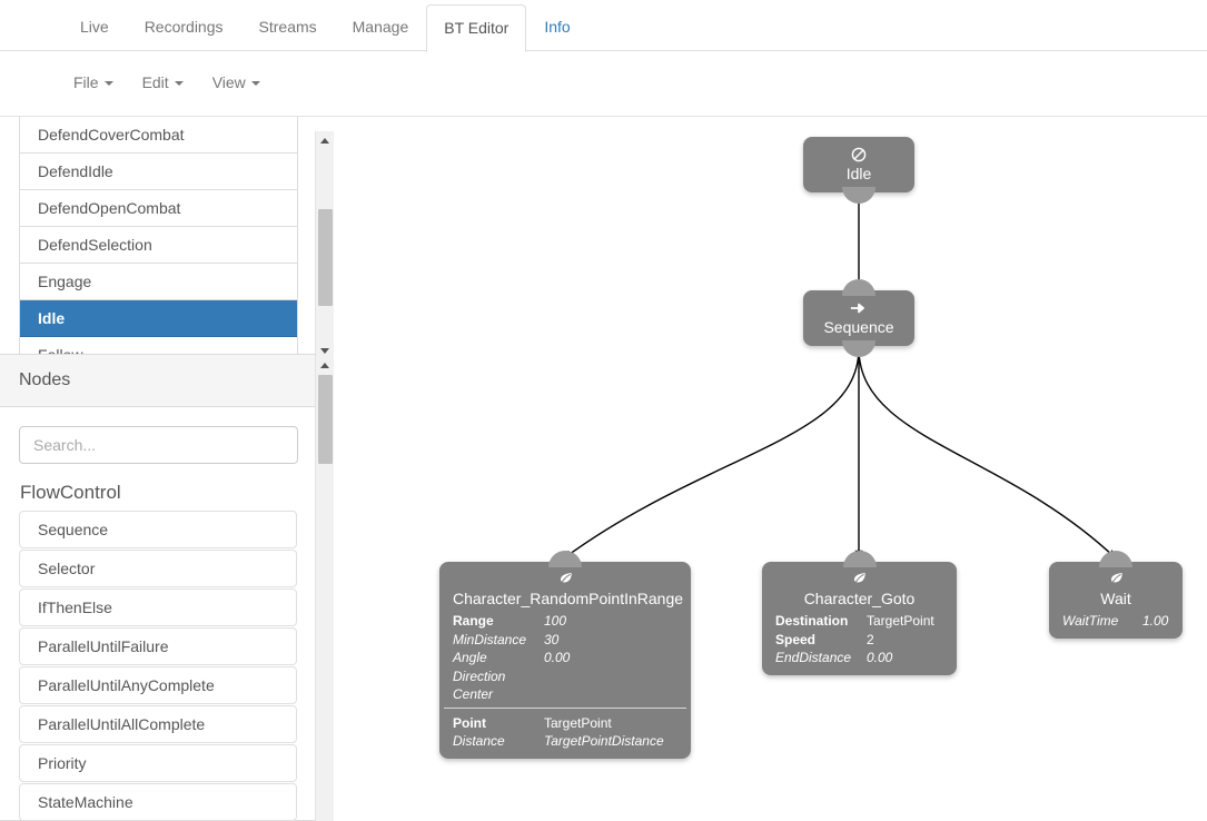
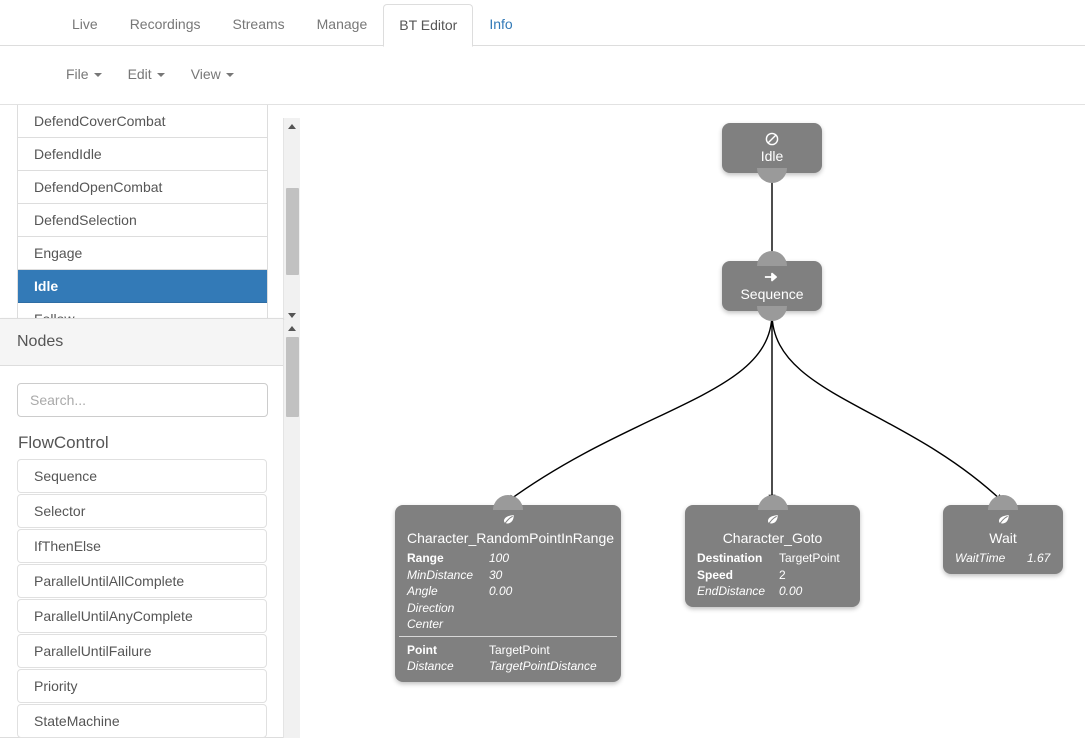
  Live
  Recordings
  Streams
  Manage
  BT Editor
  Info
  File
  Edit
  View
  DefendCoverCombat
  DefendIdle
  DefendOpenCombat
  DefendSelection
  Engage
  Idle
  Nodes
  Search...
  FlowControl
  Sequence
  Selector
  IfThenElse
- ParallelUntilFailure
+ ParallelUntilAllComplete
  ParallelUntilAnyComplete
- ParallelUntilAllComplete
+ ParallelUntilFailure
  Priority
  StateMachine
  Idle
  Sequence
  Character_RandomPointInRange
  Range
  100
  MinDistance
  30
  Angle
  0.00
  Direction
  Center
  Point
  TargetPoint
  Distance
  TargetPointDistance
  Character_Goto
  Destination
  TargetPoint
  Speed
  2
  EndDistance
  0.00
  Wait
  WaitTime
- 1.00
+ 1.67
